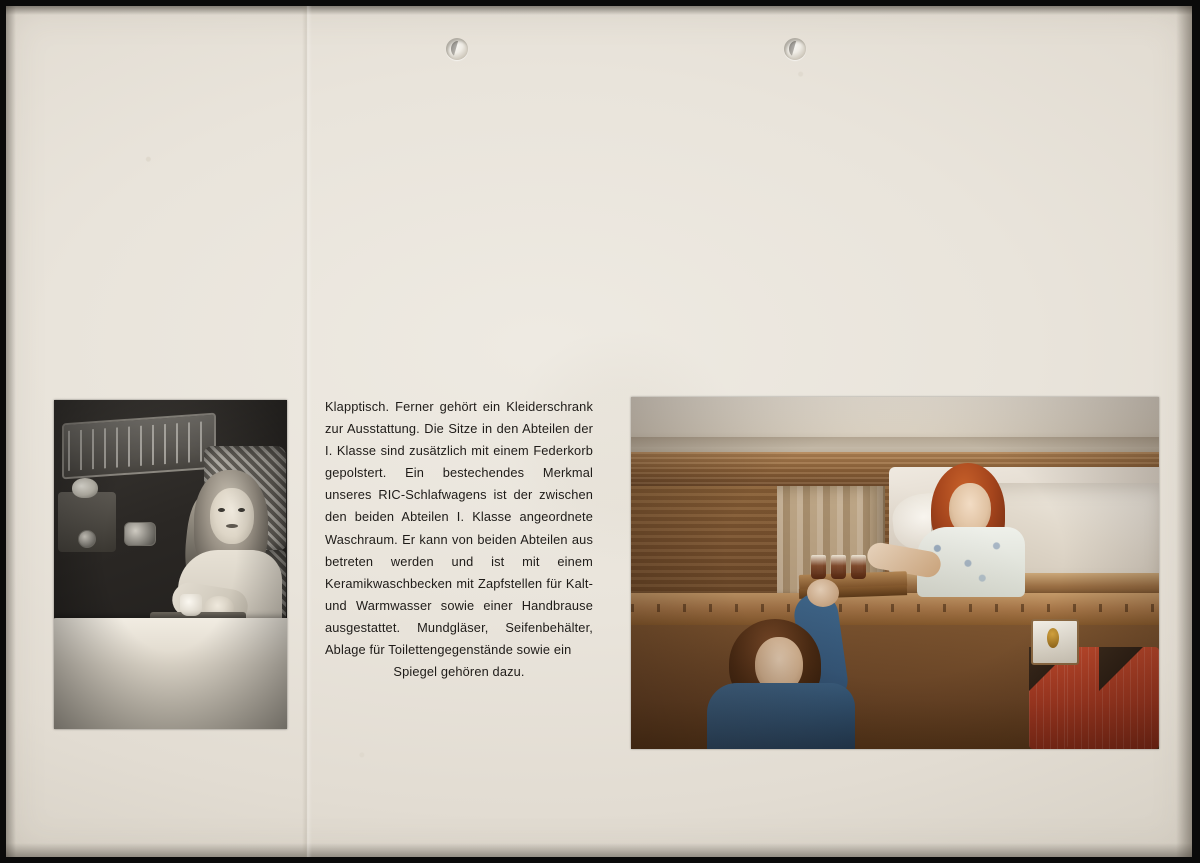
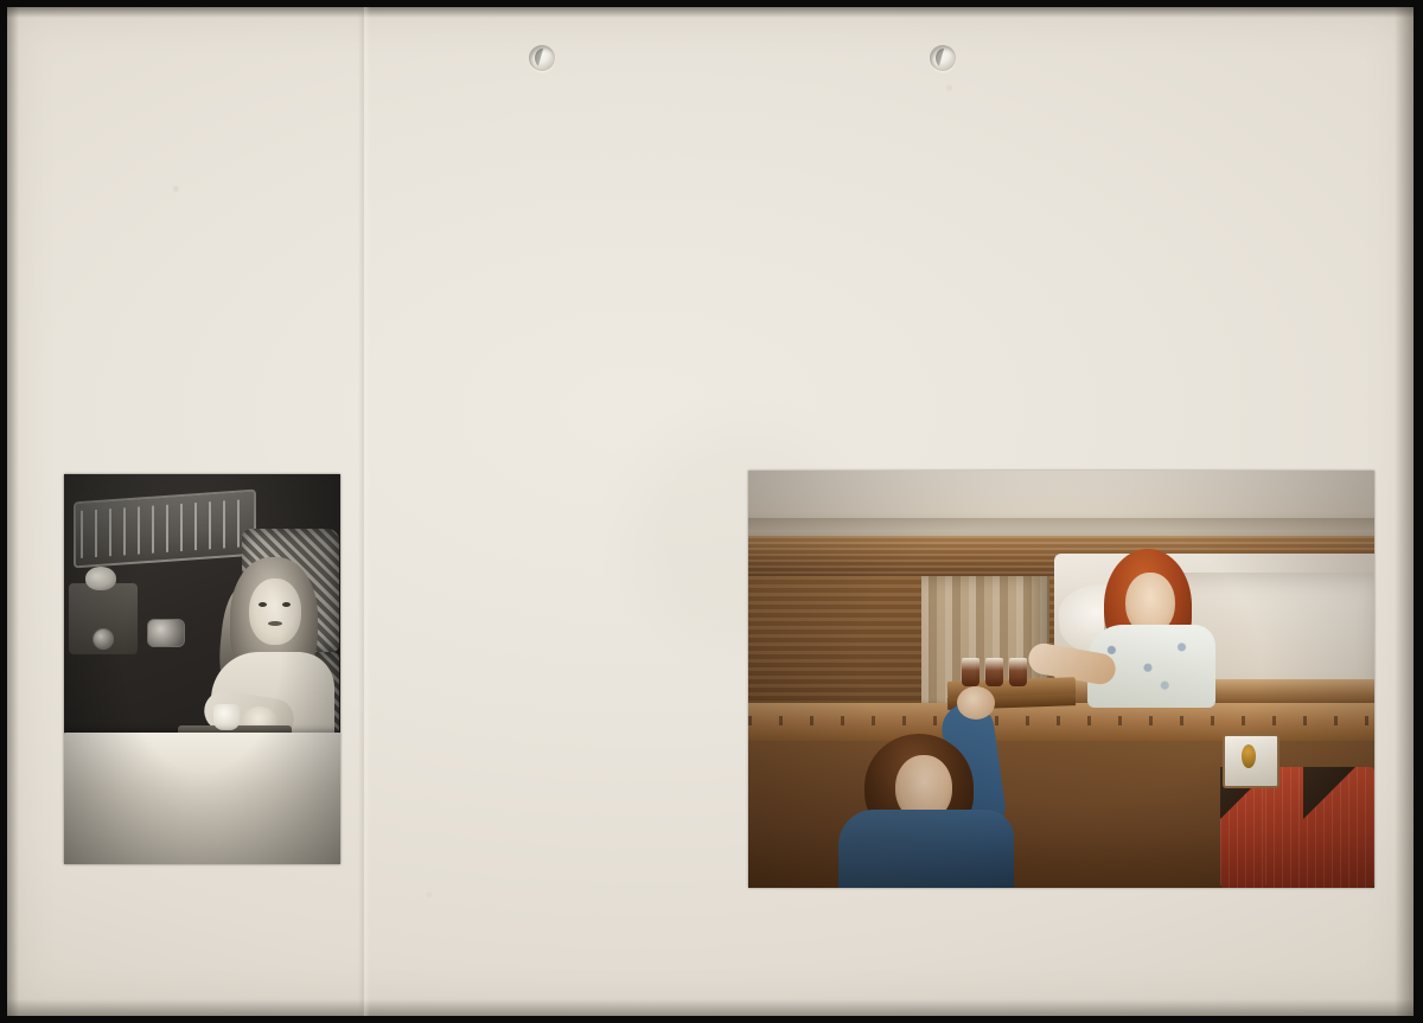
- Klapptisch. Ferner gehört ein Kleiderschrank zur Ausstattung. Die Sitze in den Abteilen der I. Klasse sind zusätzlich mit einem Federkorb gepolstert. Ein bestechendes Merkmal unseres RIC-Schlafwagens ist der zwischen den beiden Abteilen I. Klasse angeordnete Waschraum. Er kann von beiden Abteilen aus betreten werden und ist mit einem Keramikwaschbecken mit Zapfstellen für Kalt- und Warmwasser sowie einer Handbrause ausgestattet. Mundgläser, Seifenbehälter, Ablage für Toilettengegenstände sowie ein
- Spiegel gehören dazu.
